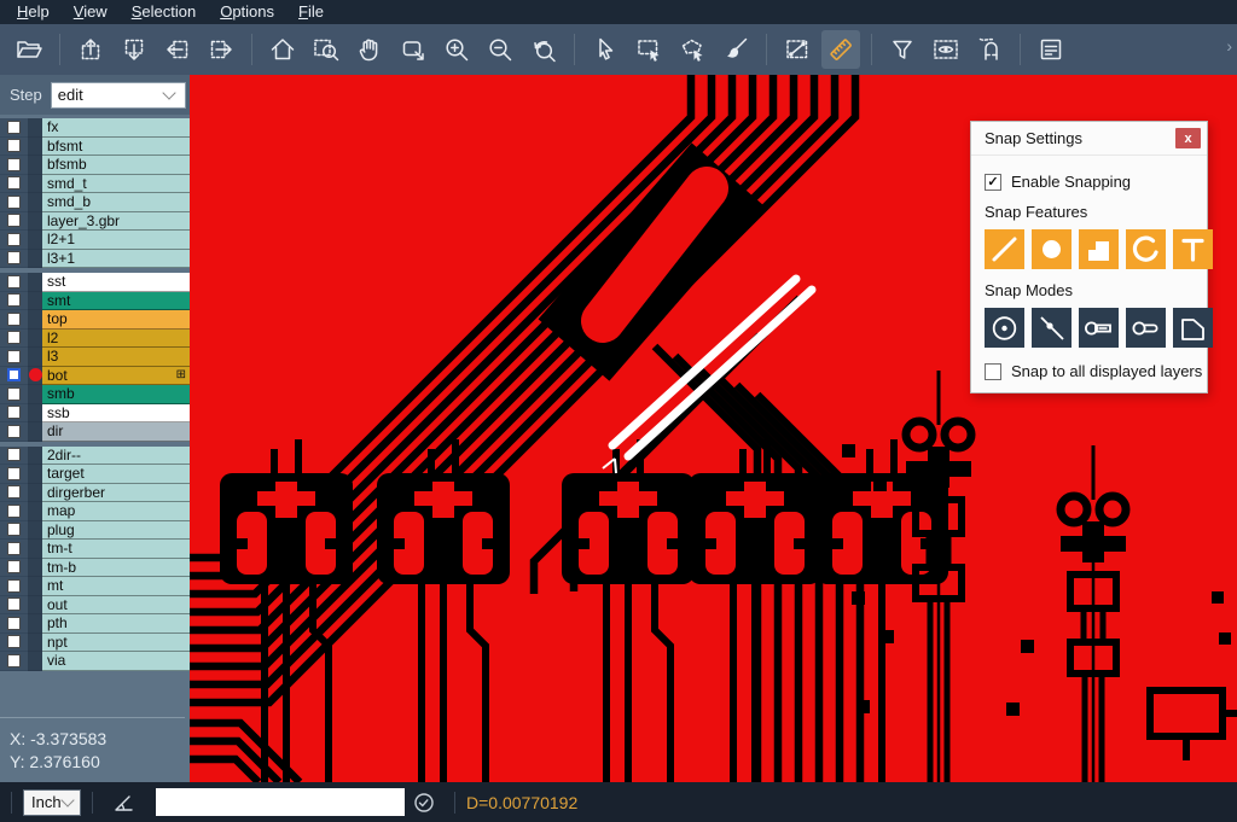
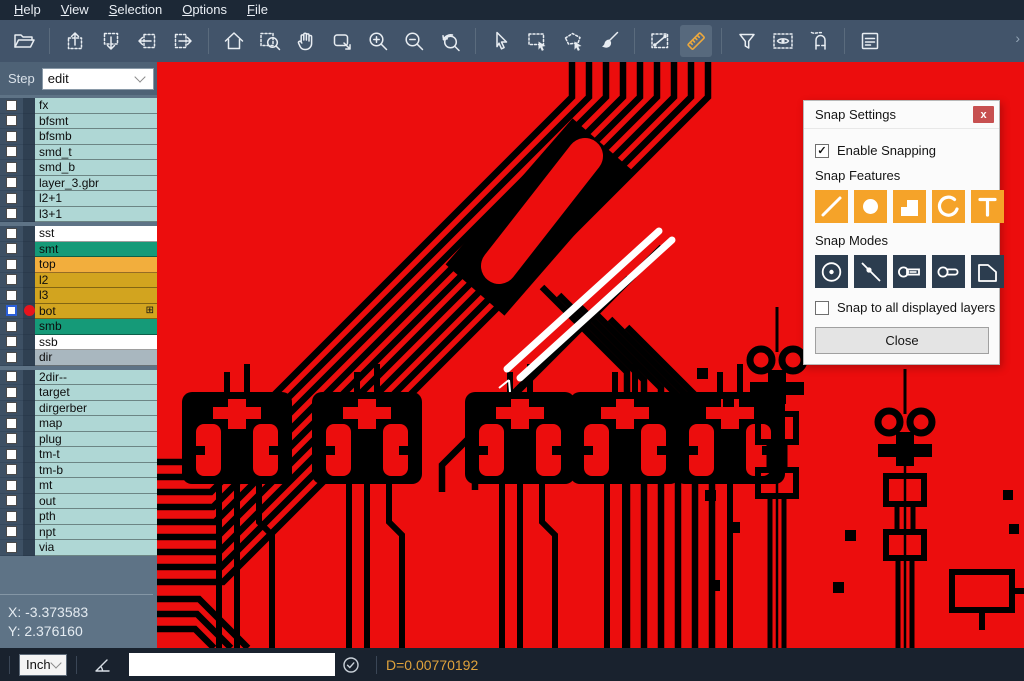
  Help
  View
  Selection
  Options
  File
  ›
  Step
  edit
  fx
  bfsmt
  bfsmb
  smd_t
  smd_b
  layer_3.gbr
  l2+1
  l3+1
  sst
  smt
  top
  l2
  l3
  bot
  ⊞
  smb
  ssb
  dir
  2dir--
  target
  dirgerber
  map
  plug
  tm-t
  tm-b
  mt
  out
  pth
  npt
  via
  X: -3.373583
  Y: 2.376160
  Snap Settings
  x
  ✓
  Enable Snapping
  Snap Features
  Snap Modes
  Snap to all displayed layers
+ Close
  Inch
  D=0.00770192
